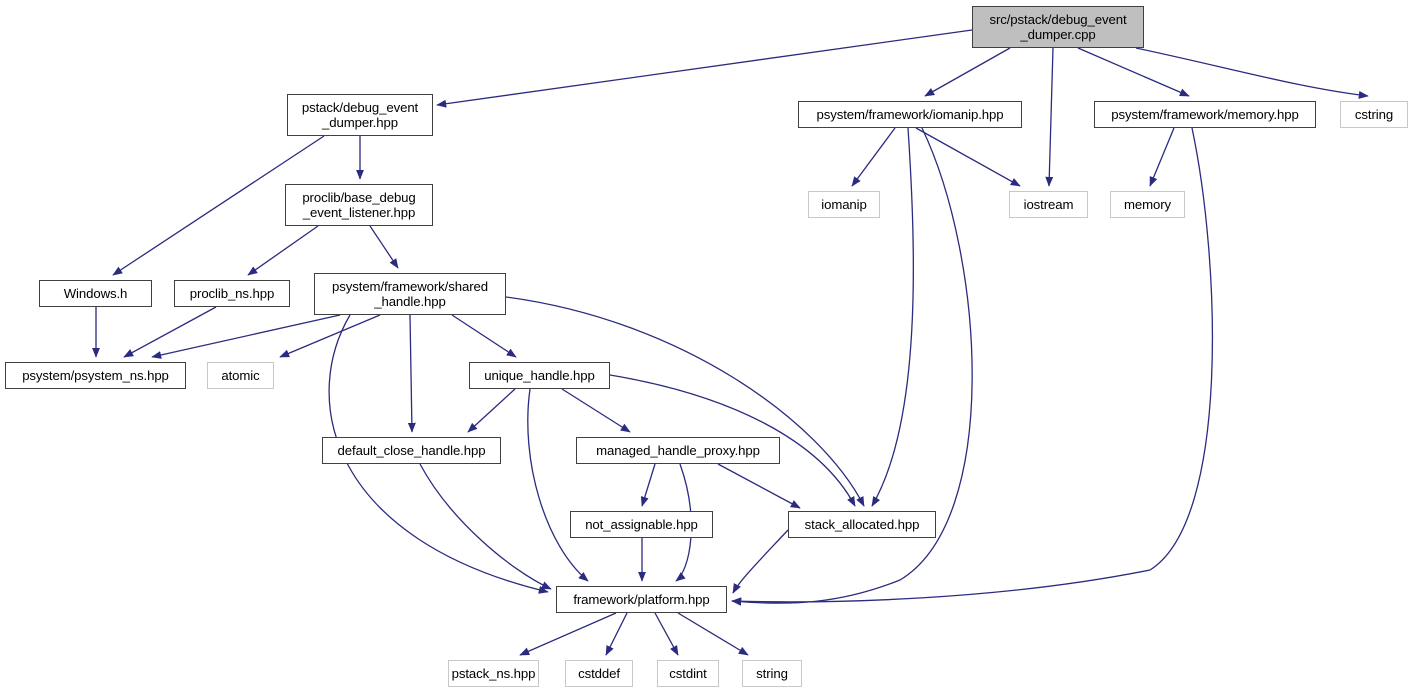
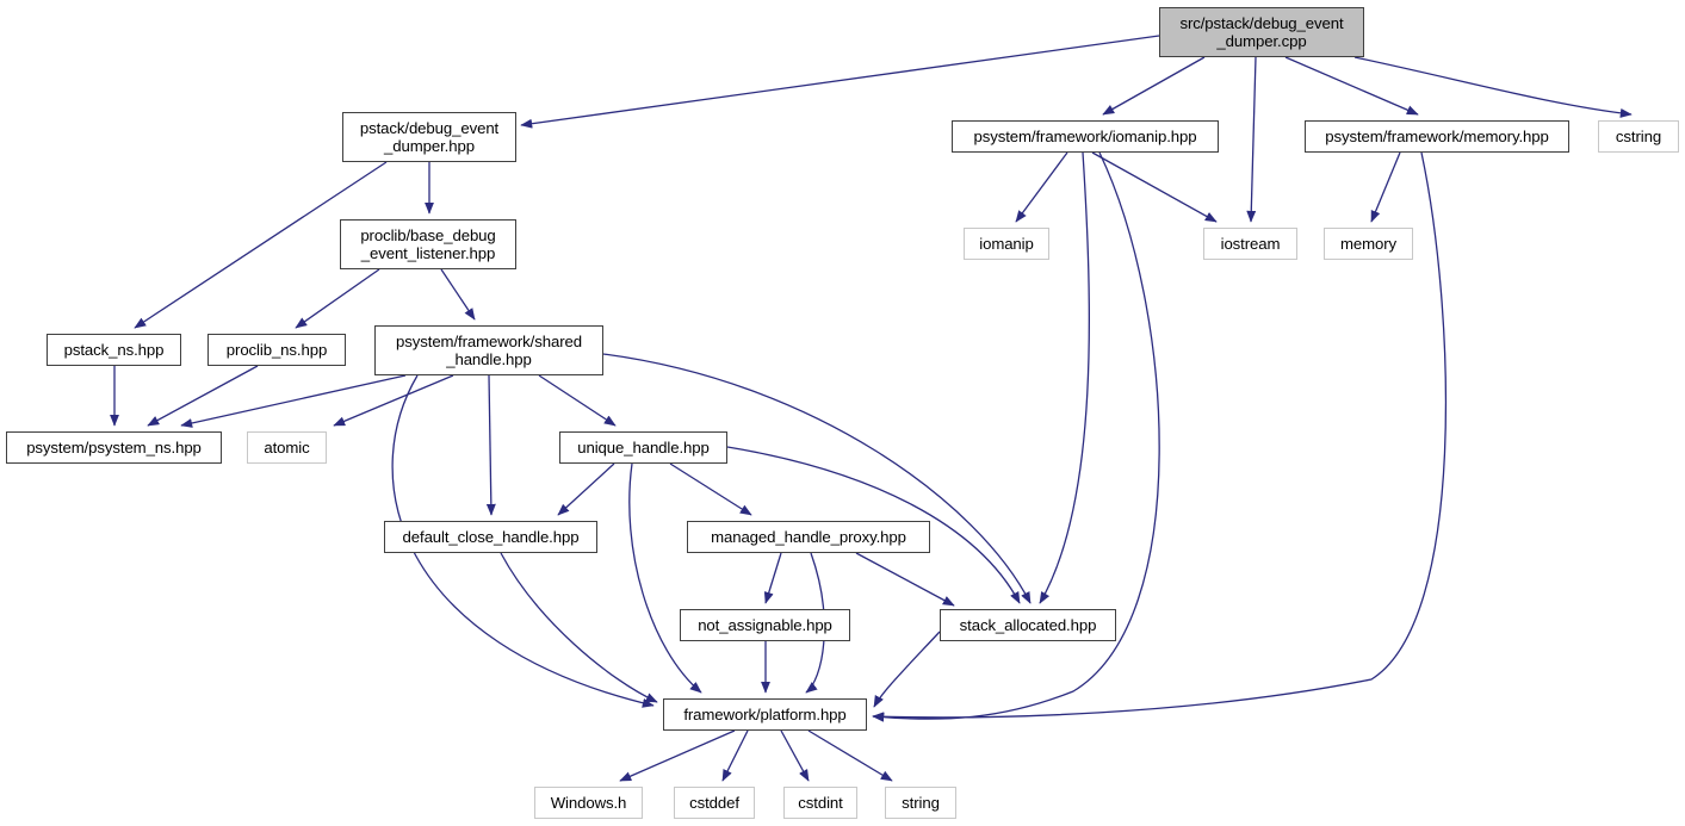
  src/pstack/debug_event
  _dumper.cpp
  pstack/debug_event
  _dumper.hpp
  psystem/framework/iomanip.hpp
  psystem/framework/memory.hpp
  cstring
  proclib/base_debug
  _event_listener.hpp
  iomanip
  iostream
  memory
- Windows.h
+ pstack_ns.hpp
  proclib_ns.hpp
  psystem/framework/shared
  _handle.hpp
  psystem/psystem_ns.hpp
  atomic
  unique_handle.hpp
  default_close_handle.hpp
  managed_handle_proxy.hpp
  not_assignable.hpp
  stack_allocated.hpp
  framework/platform.hpp
- pstack_ns.hpp
+ Windows.h
  cstddef
  cstdint
  string
